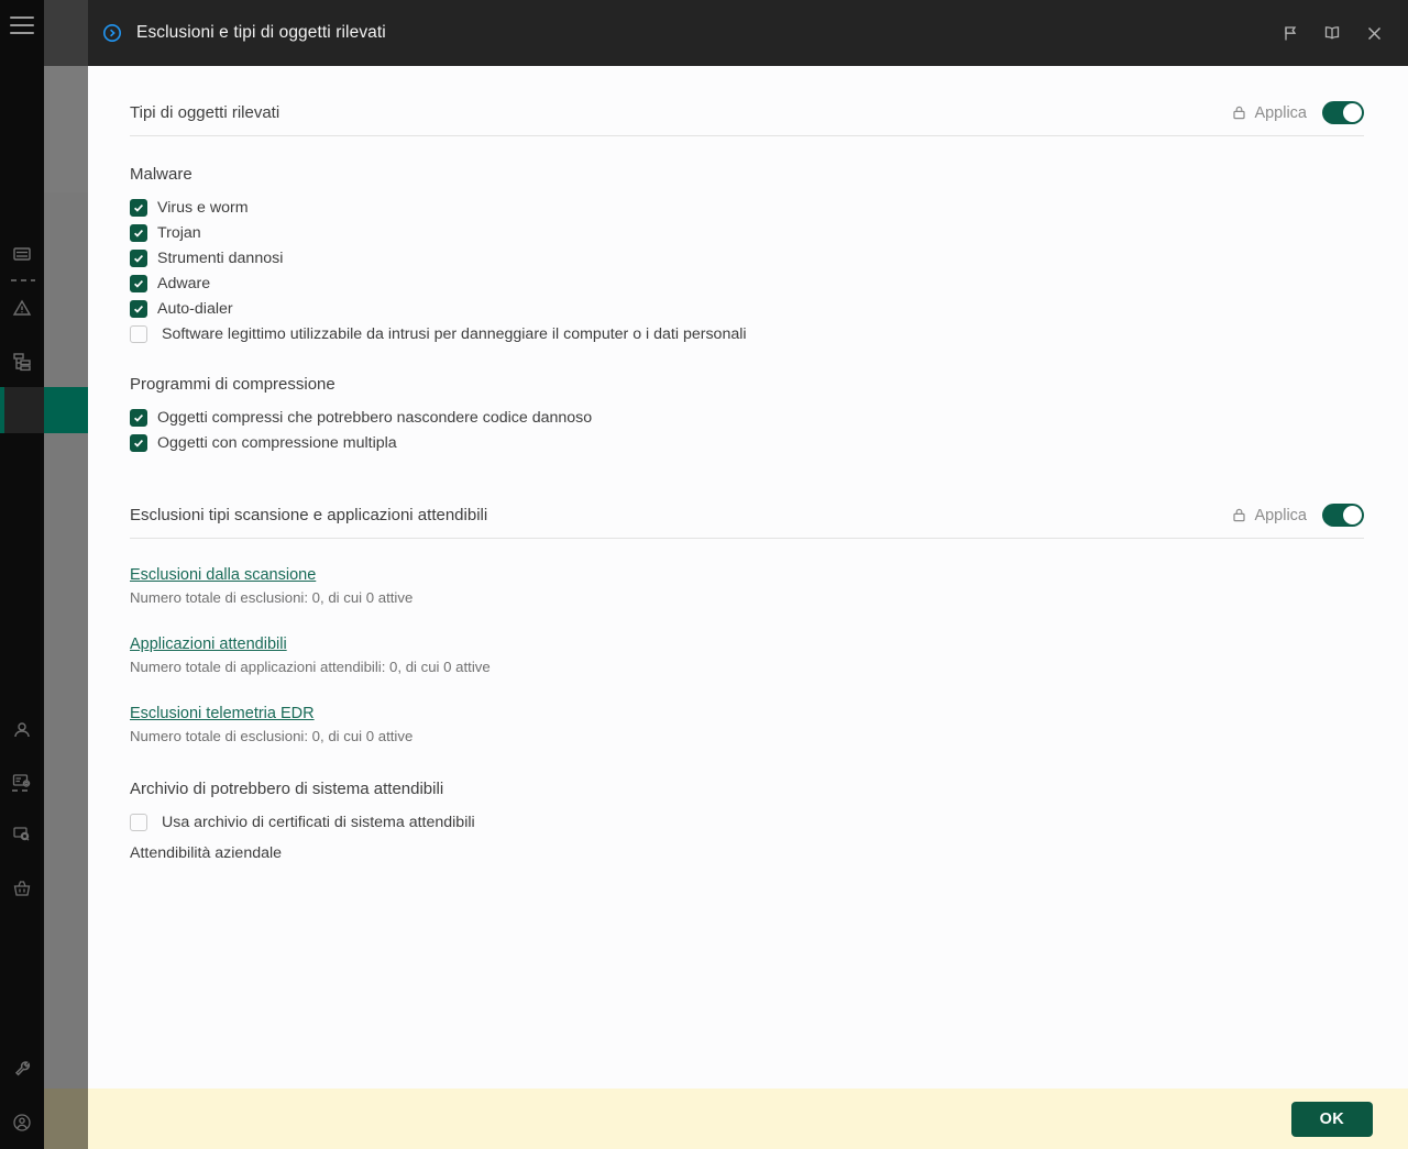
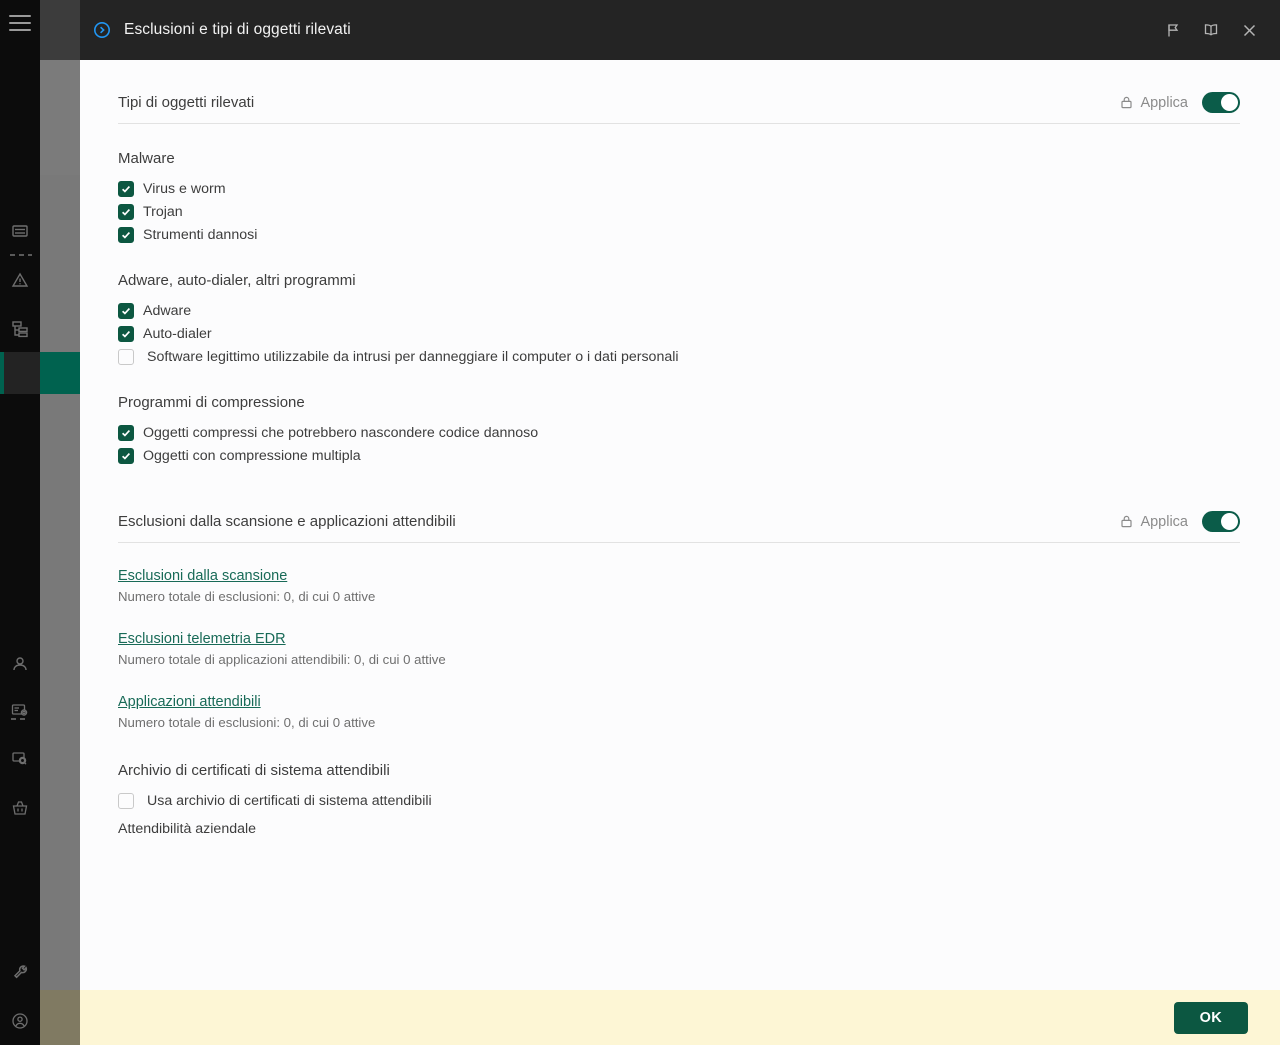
  Esclusioni e tipi di oggetti rilevati
  Tipi di oggetti rilevati
  Applica
  Malware
  Virus e worm
  Trojan
  Strumenti dannosi
+ Adware, auto-dialer, altri programmi
  Adware
  Auto-dialer
  Software legittimo utilizzabile da intrusi per danneggiare il computer o i dati personali
  Programmi di compressione
  Oggetti compressi che potrebbero nascondere codice dannoso
  Oggetti con compressione multipla
- Esclusioni tipi scansione e applicazioni attendibili
+ Esclusioni dalla scansione e applicazioni attendibili
  Applica
  Esclusioni dalla scansione
  Numero totale di esclusioni: 0, di cui 0 attive
- Applicazioni attendibili
+ Esclusioni telemetria EDR
  Numero totale di applicazioni attendibili: 0, di cui 0 attive
- Esclusioni telemetria EDR
+ Applicazioni attendibili
  Numero totale di esclusioni: 0, di cui 0 attive
- Archivio di potrebbero di sistema attendibili
+ Archivio di certificati di sistema attendibili
  Usa archivio di certificati di sistema attendibili
  Attendibilità aziendale
  OK
